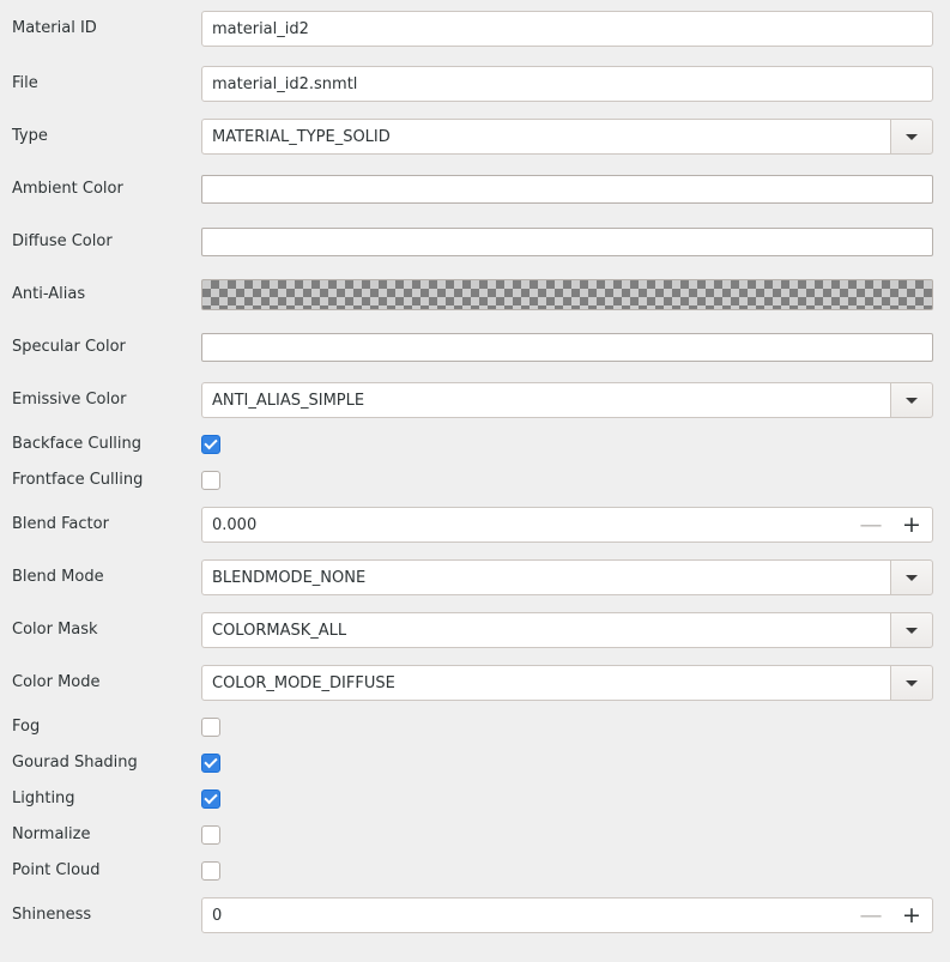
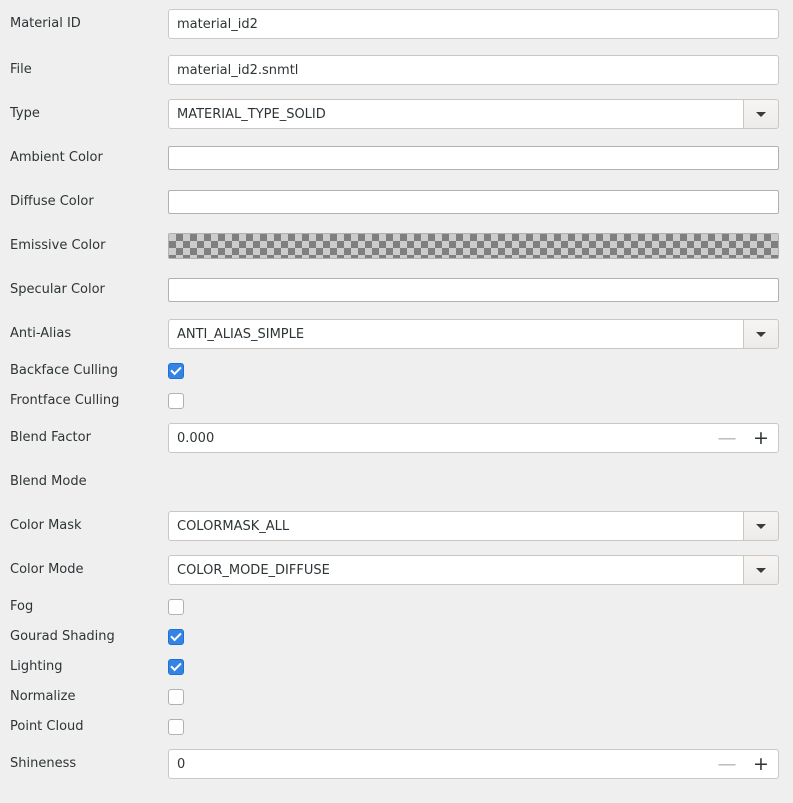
  Material ID
  material_id2
  File
  material_id2.snmtl
  Type
  MATERIAL_TYPE_SOLID
  Ambient Color
  Diffuse Color
- Anti-Alias
+ Emissive Color
  Specular Color
- Emissive Color
+ Anti-Alias
  ANTI_ALIAS_SIMPLE
  Backface Culling
  Frontface Culling
  Blend Factor
  0.000
  —
  +
  Blend Mode
- BLENDMODE_NONE
  Color Mask
  COLORMASK_ALL
  Color Mode
  COLOR_MODE_DIFFUSE
  Fog
  Gourad Shading
  Lighting
  Normalize
  Point Cloud
  Shineness
  0
  —
  +
